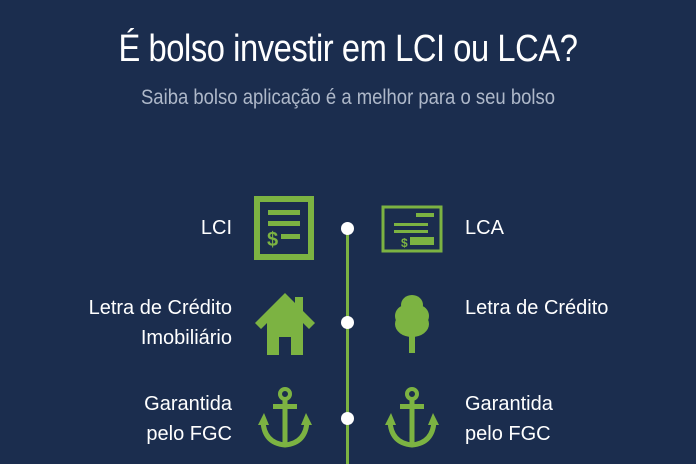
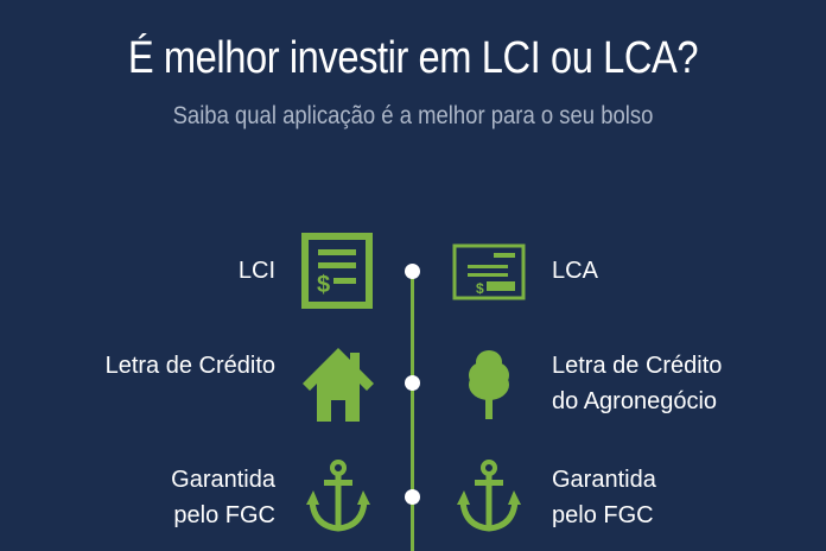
- É bolso investir em LCI ou LCA?
+ É melhor investir em LCI ou LCA?
- Saiba bolso aplicação é a melhor para o seu bolso
+ Saiba qual aplicação é a melhor para o seu bolso
  LCI
  $
  $
  LCA
  Letra de Crédito
- Imobiliário
  Letra de Crédito
+ do Agronegócio
  Garantida
  pelo FGC
  Garantida
  pelo FGC
